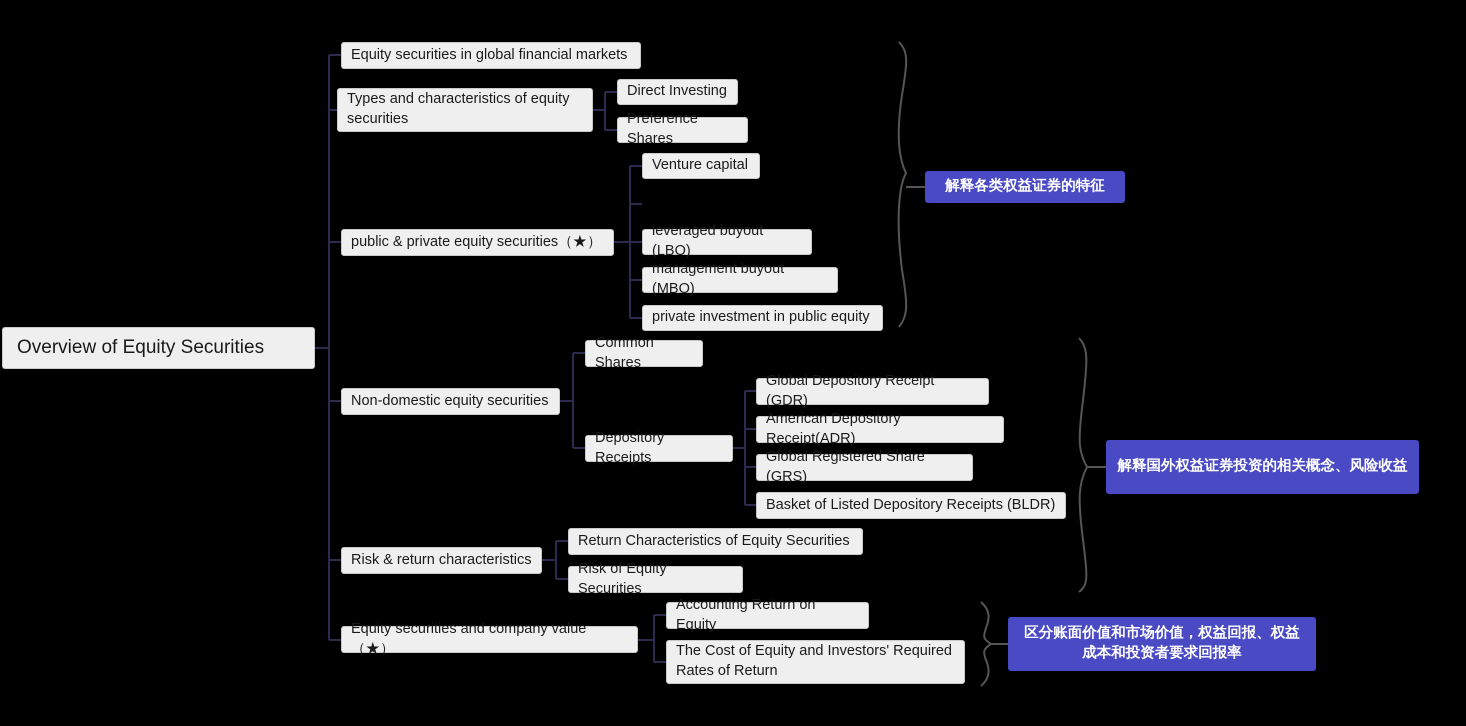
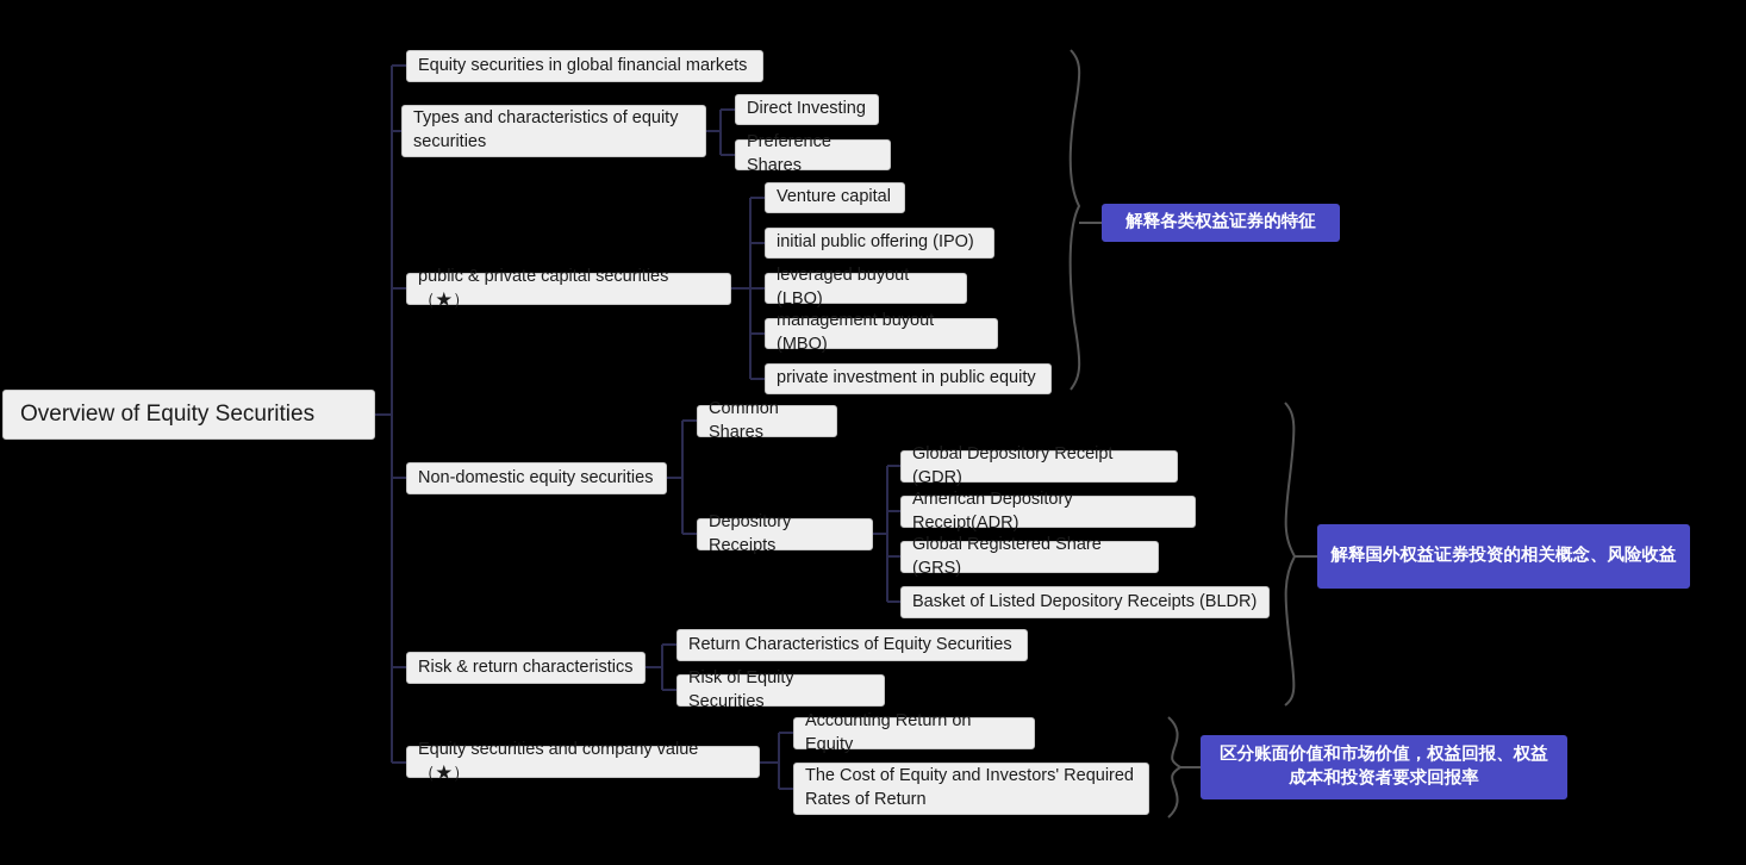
  Overview of Equity Securities
  Equity securities in global financial markets
  Types and characteristics of equity securities
  Direct Investing
  Preference Shares
- public & private equity securities（★）
+ public & private capital securities（★）
  Venture capital
+ initial public offering (IPO)
  leveraged buyout (LBO)
  management buyout (MBO)
  private investment in public equity
  Non-domestic equity securities
  Common Shares
  Depository Receipts
  Global Depository Receipt (GDR)
  American Depository Receipt(ADR)
  Global Registered Share (GRS)
  Basket of Listed Depository Receipts (BLDR)
  Risk & return characteristics
  Return Characteristics of Equity Securities
  Risk of Equity Securities
  Equity securities and company value（★）
  Accounting Return on Equity
  The Cost of Equity and Investors' Required Rates of Return
  解释各类权益证券的特征
  解释国外权益证券投资的相关概念、风险收益
  区分账面价值和市场价值，权益回报、权益成本和投资者要求回报率
